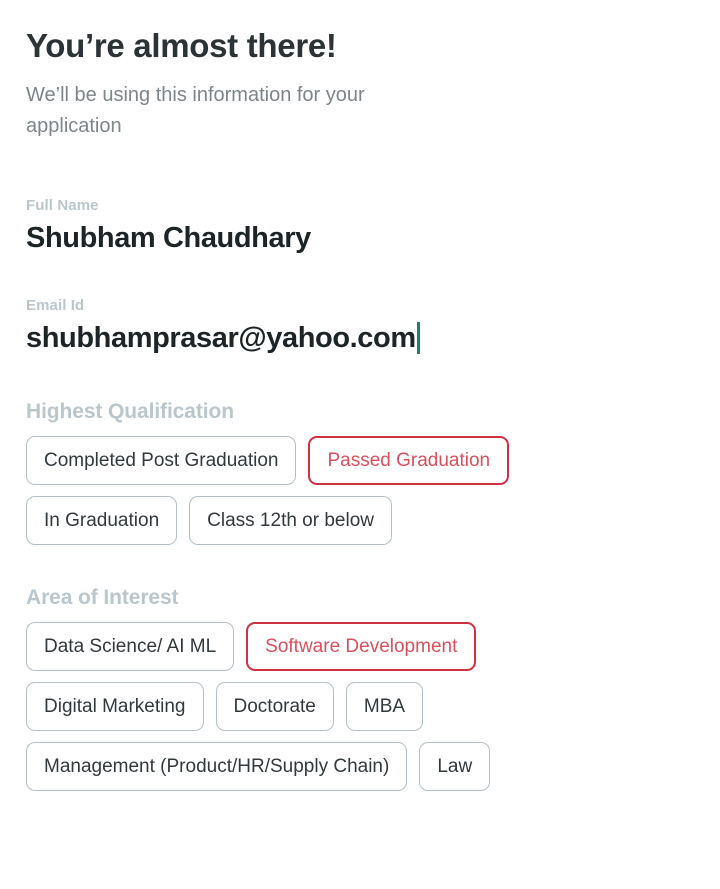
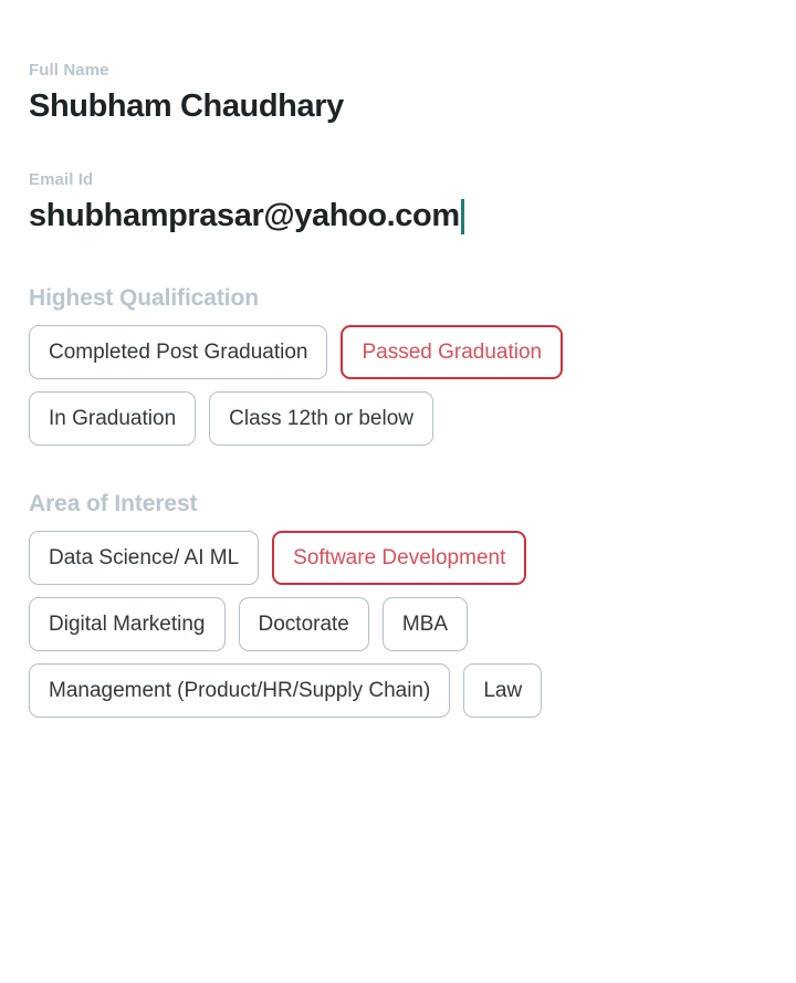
- You’re almost there!
- We’ll be using this information for your application
  Full Name
  Shubham Chaudhary
  Email Id
  shubhamprasar@yahoo.com
  Highest Qualification
  Completed Post Graduation
  Passed Graduation
  In Graduation
  Class 12th or below
  Area of Interest
  Data Science/ AI ML
  Software Development
  Digital Marketing
  Doctorate
  MBA
  Management (Product/HR/Supply Chain)
  Law
